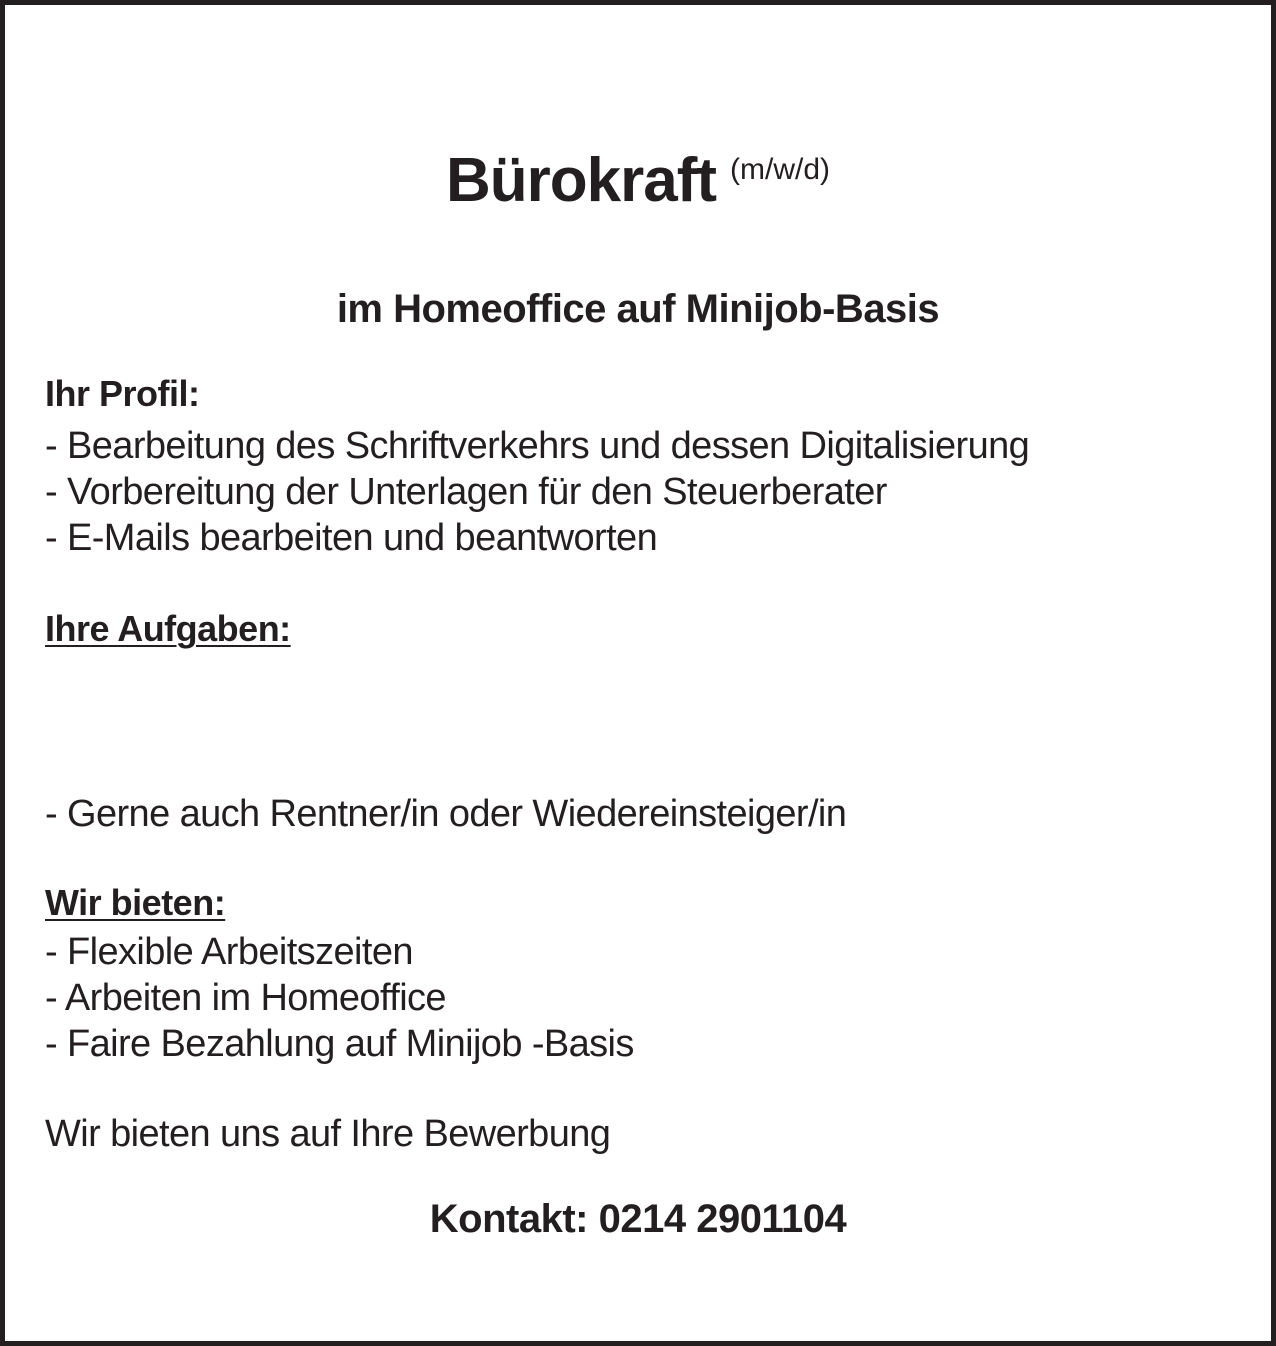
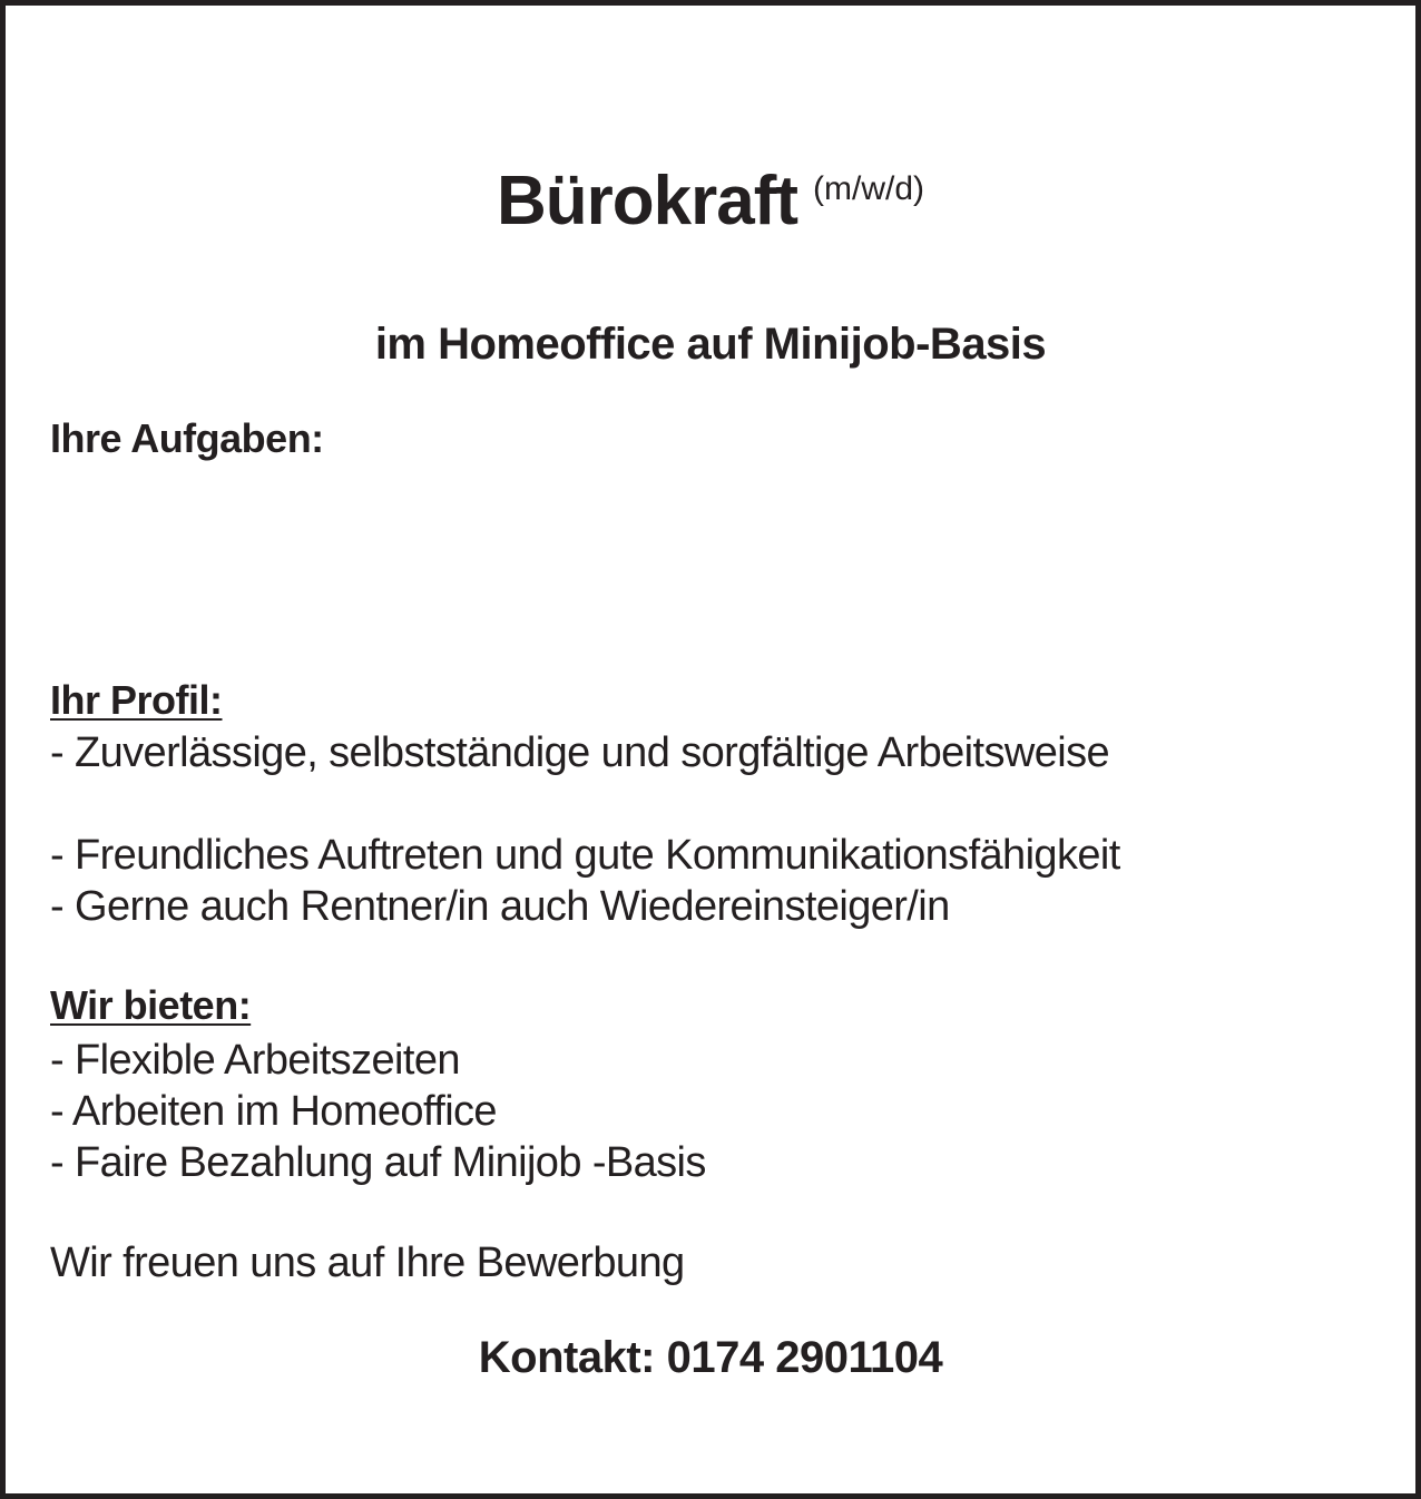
  Bürokraft (m/w/d)
  im Homeoffice auf Minijob-Basis
- Ihr Profil:
+ Ihre Aufgaben:
- - Bearbeitung des Schriftverkehrs und dessen Digitalisierung
- - Vorbereitung der Unterlagen für den Steuerberater
- - E-Mails bearbeiten und beantworten
- Ihre Aufgaben:
+ Ihr Profil:
+ - Zuverlässige, selbstständige und sorgfältige Arbeitsweise
+ - Freundliches Auftreten und gute Kommunikationsfähigkeit
- - Gerne auch Rentner/in oder Wiedereinsteiger/in
+ - Gerne auch Rentner/in auch Wiedereinsteiger/in
  Wir bieten:
  - Flexible Arbeitszeiten
  - Arbeiten im Homeoffice
  - Faire Bezahlung auf Minijob -Basis
- Wir bieten uns auf Ihre Bewerbung
+ Wir freuen uns auf Ihre Bewerbung
- Kontakt: 0214 2901104
+ Kontakt: 0174 2901104
